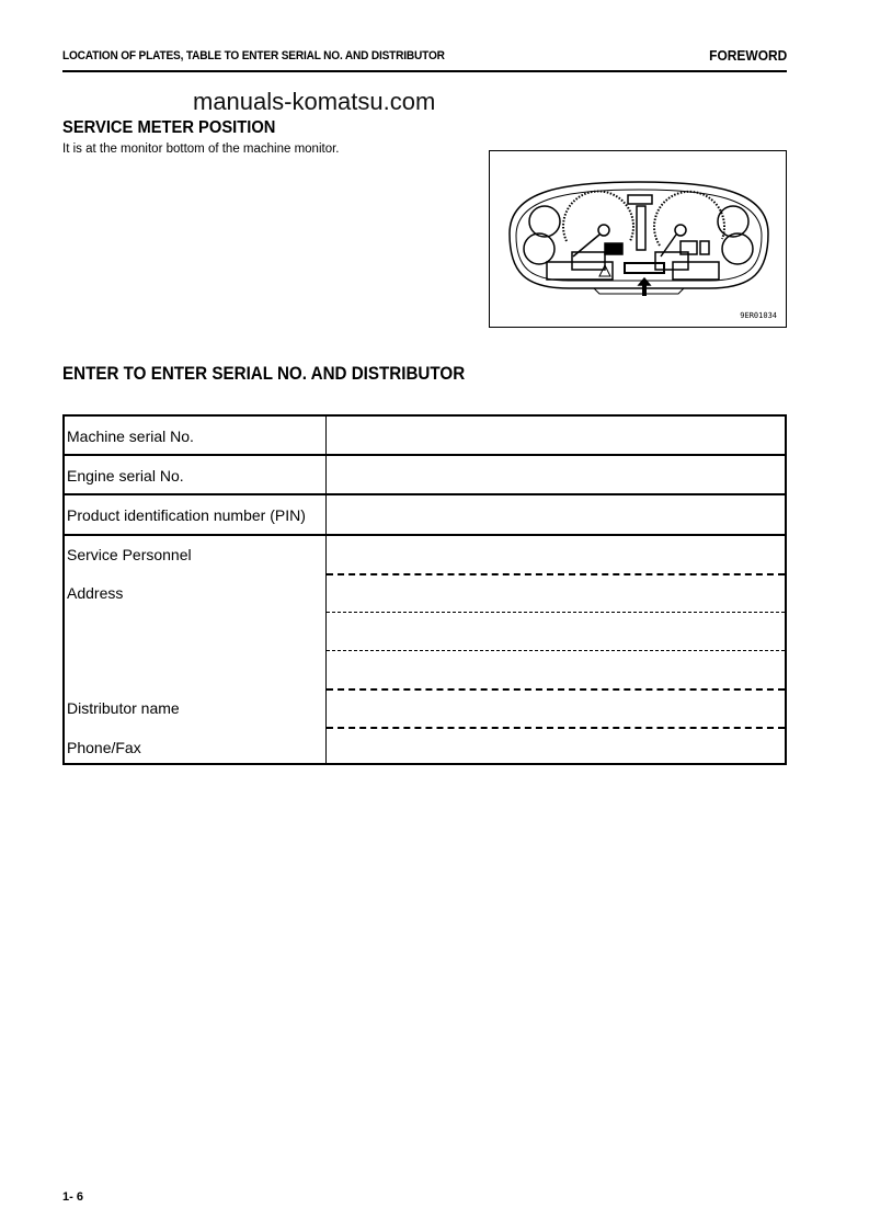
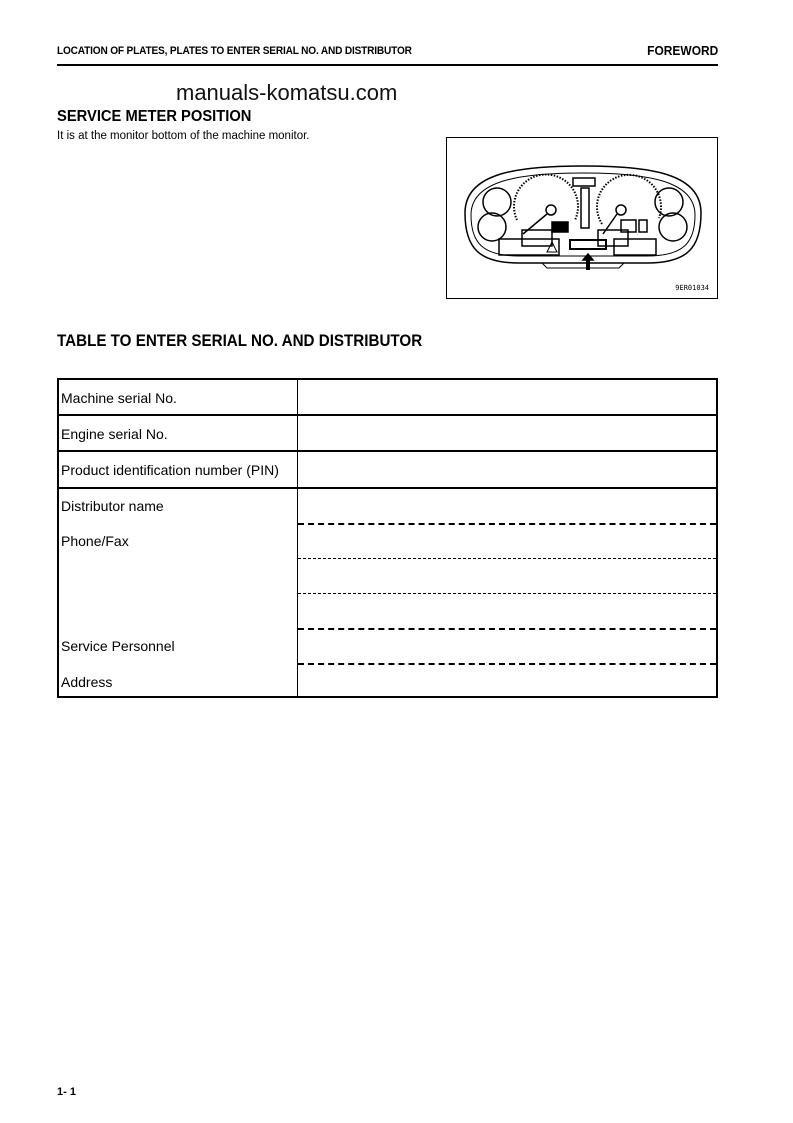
- LOCATION OF PLATES, TABLE TO ENTER SERIAL NO. AND DISTRIBUTOR
+ LOCATION OF PLATES, PLATES TO ENTER SERIAL NO. AND DISTRIBUTOR
  FOREWORD
  manuals-komatsu.com
  SERVICE METER POSITION
  It is at the monitor bottom of the machine monitor.
  9ER01034
- ENTER TO ENTER SERIAL NO. AND DISTRIBUTOR
+ TABLE TO ENTER SERIAL NO. AND DISTRIBUTOR
  Machine serial No.
  Engine serial No.
  Product identification number (PIN)
- Service Personnel
+ Distributor name
- Address
+ Phone/Fax
- Distributor name
+ Service Personnel
- Phone/Fax
+ Address
- 1- 6
+ 1- 1
